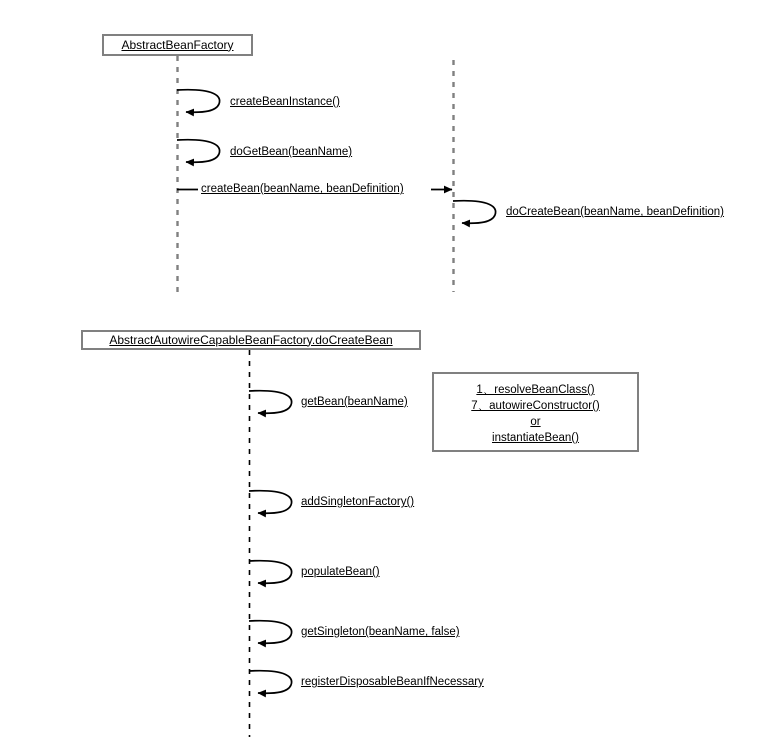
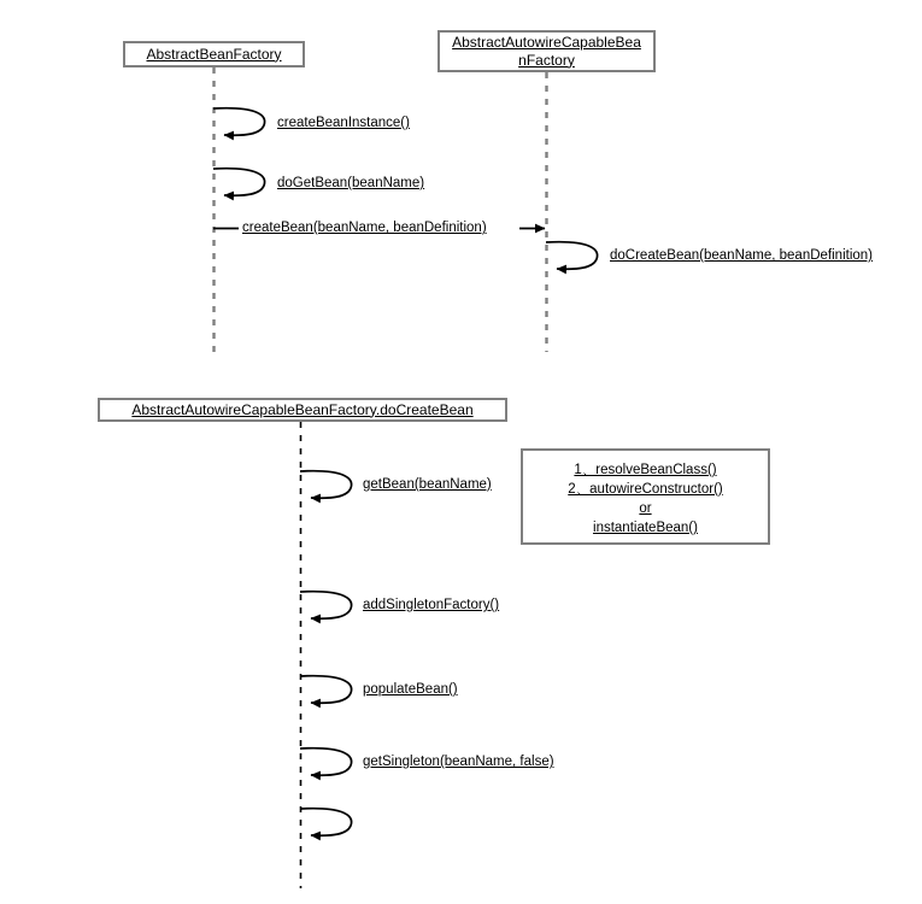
  AbstractBeanFactory
+ AbstractAutowireCapableBea
+ nFactory
  createBeanInstance()
  doGetBean(beanName)
  createBean(beanName, beanDefinition)
  doCreateBean(beanName, beanDefinition)
  AbstractAutowireCapableBeanFactory.doCreateBean
  getBean(beanName)
  addSingletonFactory()
  populateBean()
  getSingleton(beanName, false)
- registerDisposableBeanIfNecessary
  1、resolveBeanClass()
- 7、autowireConstructor()
+ 2、autowireConstructor()
  or
  instantiateBean()
